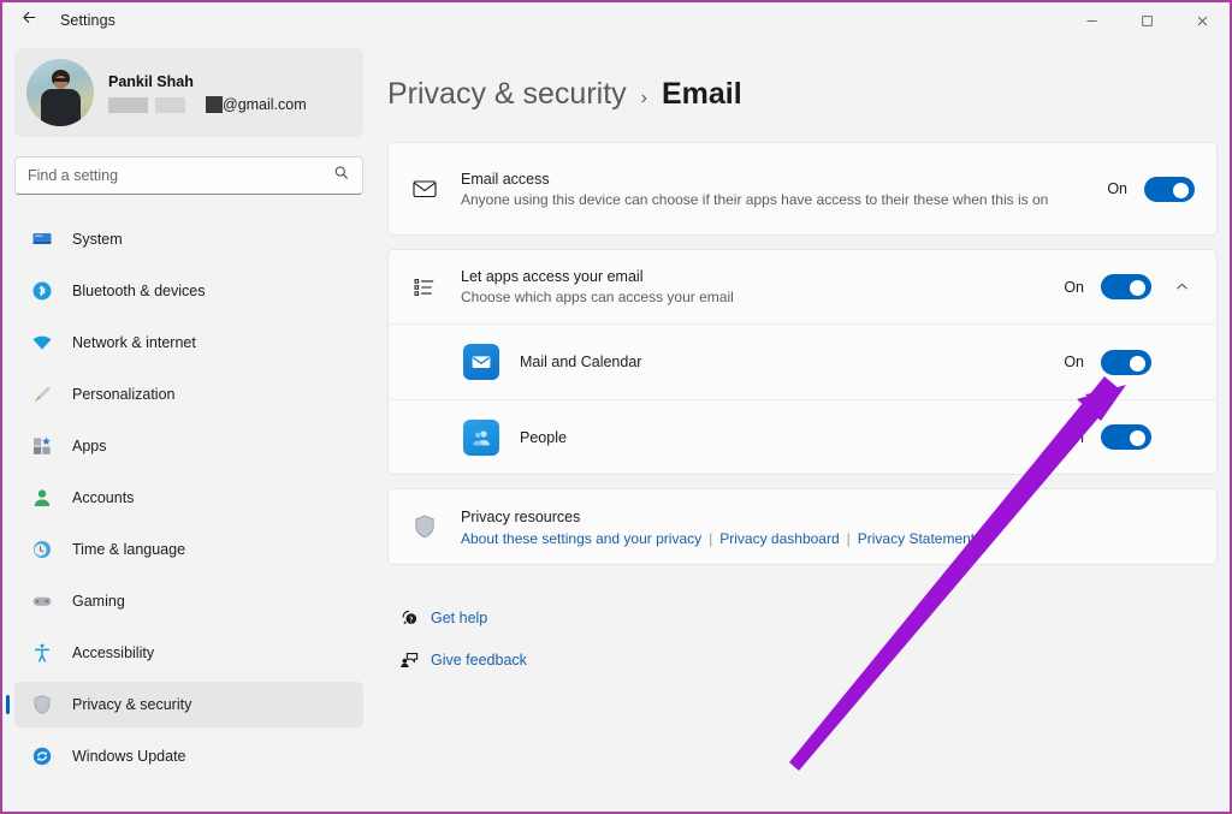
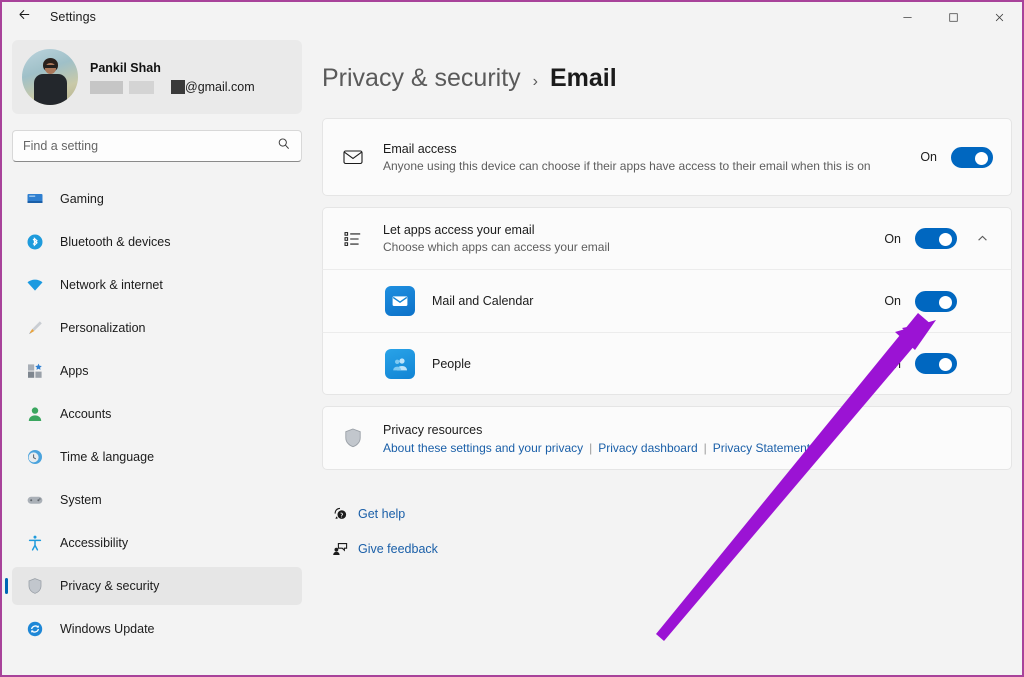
  Settings
  Pankil Shah
  @gmail.com
  Find a setting
- System
+ Gaming
  Bluetooth & devices
  Network & internet
  Personalization
  Apps
  Accounts
  Time & language
- Gaming
+ System
  Accessibility
  Privacy & security
  Windows Update
  Privacy & security
  ›
  Email
  Email access
- Anyone using this device can choose if their apps have access to their these when this is on
+ Anyone using this device can choose if their apps have access to their email when this is on
  On
  Let apps access your email
  Choose which apps can access your email
  On
  Mail and Calendar
  On
  People
  Privacy resources
  About these settings and your privacy
  |
  Privacy dashboard
  |
  Privacy Statemen
  Get help
  Give feedback
